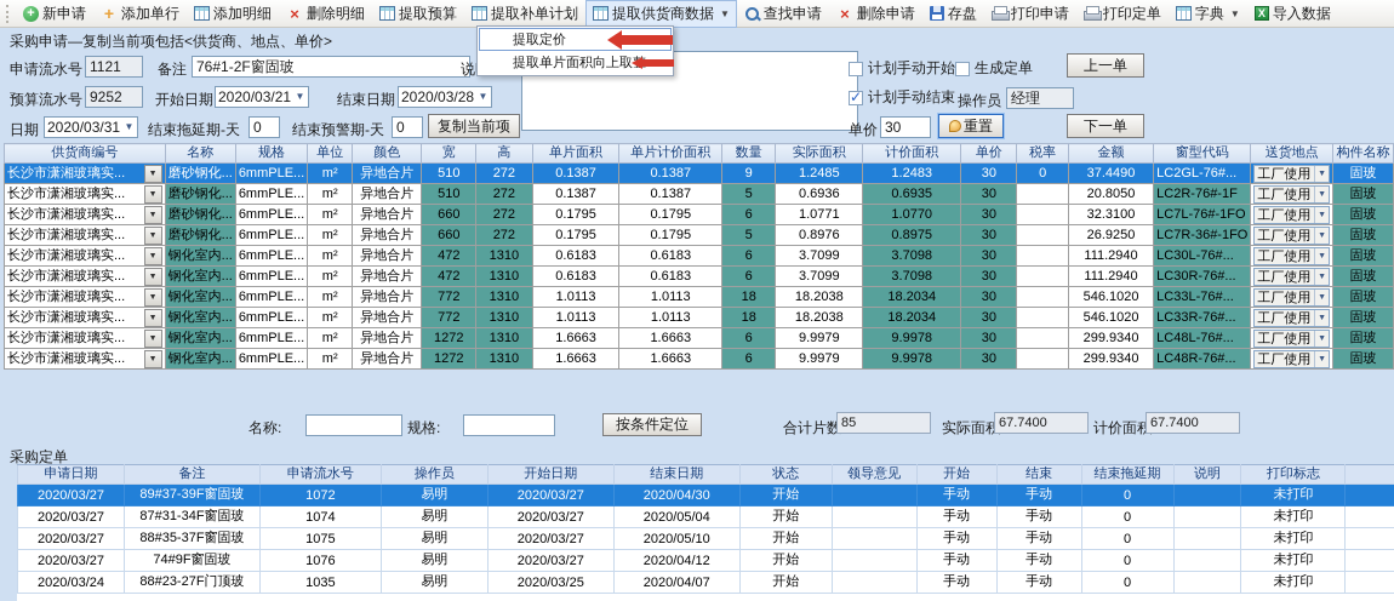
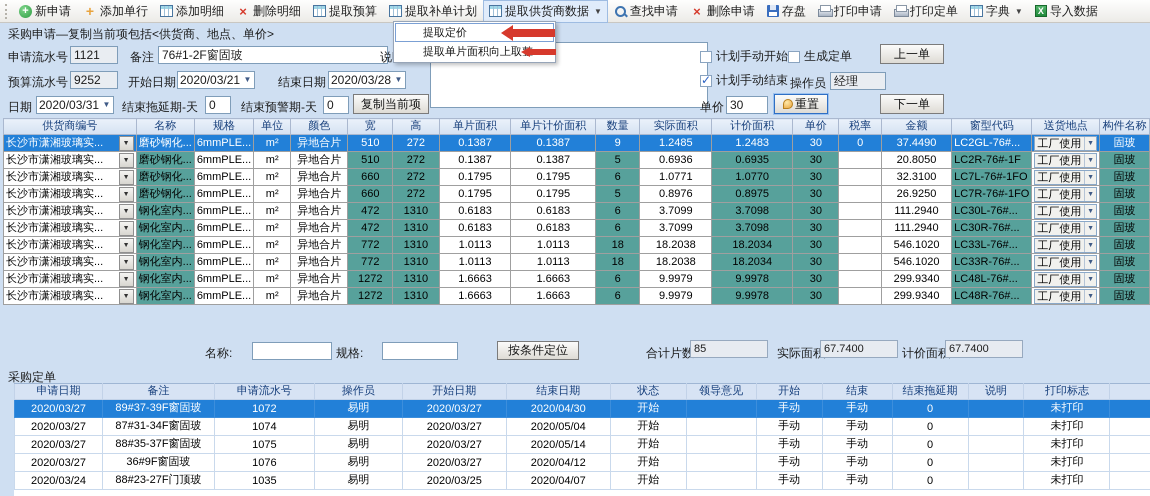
  +
  新申请
  +
  添加单行
  添加明细
  ×
  删除明细
  提取预算
  提取补单计划
  提取供货商数据
  ▼
  查找申请
  ×
  删除申请
  存盘
  打印申请
  打印定单
  字典
  ▼
  X
  导入数据
  采购申请—复制当前项包括<供货商、地点、单价>
  申请流水号
  1121
  备注
  76#1-2F窗固玻
  预算流水号
  9252
  开始日期
  2020/03/21
  ▼
  结束日期
  2020/03/28
  ▼
  日期
  2020/03/31
  ▼
  结束拖延期-天
  0
  结束预警期-天
  0
  复制当前项
  计划手动开始
  生成定单
  上一单
  计划手动结束
  操作员
  经理
  单价
  30
  重置
  下一单
  提取定价
  提取单片面积向上取整
  供货商编号	名称	规格	单位	颜色	宽	高	单片面积	单片计价面积	数量	实际面积	计价面积	单价	税率	金额	窗型代码	送货地点	构件名称
  长沙市潇湘玻璃实...	磨砂钢化...	6mmPLE...	m²	异地合片	510	272	0.1387	0.1387	9	1.2485	1.2483	30	0	37.4490	LC2GL-76#...	工厂使用	固玻
  长沙市潇湘玻璃实...	磨砂钢化...	6mmPLE...	m²	异地合片	510	272	0.1387	0.1387	5	0.6936	0.6935	30		20.8050	LC2R-76#-1F	工厂使用	固玻
  长沙市潇湘玻璃实...	磨砂钢化...	6mmPLE...	m²	异地合片	660	272	0.1795	0.1795	6	1.0771	1.0770	30		32.3100	LC7L-76#-1FO	工厂使用	固玻
- 长沙市潇湘玻璃实...	磨砂钢化...	6mmPLE...	m²	异地合片	660	272	0.1795	0.1795	5	0.8976	0.8975	30		26.9250	LC7R-36#-1FO	工厂使用	固玻
+ 长沙市潇湘玻璃实...	磨砂钢化...	6mmPLE...	m²	异地合片	660	272	0.1795	0.1795	5	0.8976	0.8975	30		26.9250	LC7R-76#-1FO	工厂使用	固玻
  长沙市潇湘玻璃实...	钢化室内...	6mmPLE...	m²	异地合片	472	1310	0.6183	0.6183	6	3.7099	3.7098	30		111.2940	LC30L-76#...	工厂使用	固玻
  长沙市潇湘玻璃实...	钢化室内...	6mmPLE...	m²	异地合片	472	1310	0.6183	0.6183	6	3.7099	3.7098	30		111.2940	LC30R-76#...	工厂使用	固玻
  长沙市潇湘玻璃实...	钢化室内...	6mmPLE...	m²	异地合片	772	1310	1.0113	1.0113	18	18.2038	18.2034	30		546.1020	LC33L-76#...	工厂使用	固玻
  长沙市潇湘玻璃实...	钢化室内...	6mmPLE...	m²	异地合片	772	1310	1.0113	1.0113	18	18.2038	18.2034	30		546.1020	LC33R-76#...	工厂使用	固玻
  长沙市潇湘玻璃实...	钢化室内...	6mmPLE...	m²	异地合片	1272	1310	1.6663	1.6663	6	9.9979	9.9978	30		299.9340	LC48L-76#...	工厂使用	固玻
  长沙市潇湘玻璃实...	钢化室内...	6mmPLE...	m²	异地合片	1272	1310	1.6663	1.6663	6	9.9979	9.9978	30		299.9340	LC48R-76#...	工厂使用	固玻
  名称:
  规格:
  按条件定位
  合计片数
  85
  实际面积
  67.7400
  计价面积
  67.7400
  采购定单
  申请日期	备注	申请流水号	操作员	开始日期	结束日期	状态	领导意见	开始	结束	结束拖延期	说明	打印标志
  2020/03/27	89#37-39F窗固玻	1072	易明	2020/03/27	2020/04/30	开始		手动	手动	0		未打印
  2020/03/27	87#31-34F窗固玻	1074	易明	2020/03/27	2020/05/04	开始		手动	手动	0		未打印
- 2020/03/27	88#35-37F窗固玻	1075	易明	2020/03/27	2020/05/10	开始		手动	手动	0		未打印
+ 2020/03/27	88#35-37F窗固玻	1075	易明	2020/03/27	2020/05/14	开始		手动	手动	0		未打印
- 2020/03/27	74#9F窗固玻	1076	易明	2020/03/27	2020/04/12	开始		手动	手动	0		未打印
+ 2020/03/27	36#9F窗固玻	1076	易明	2020/03/27	2020/04/12	开始		手动	手动	0		未打印
  2020/03/24	88#23-27F门顶玻	1035	易明	2020/03/25	2020/04/07	开始		手动	手动	0		未打印
